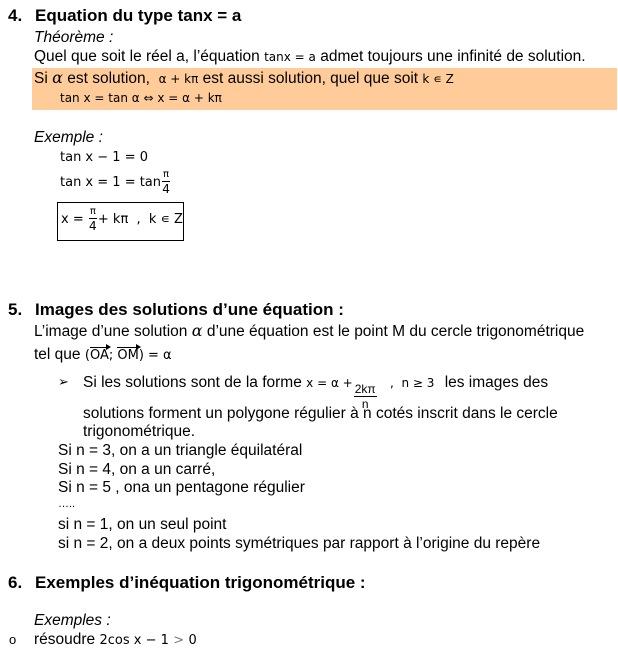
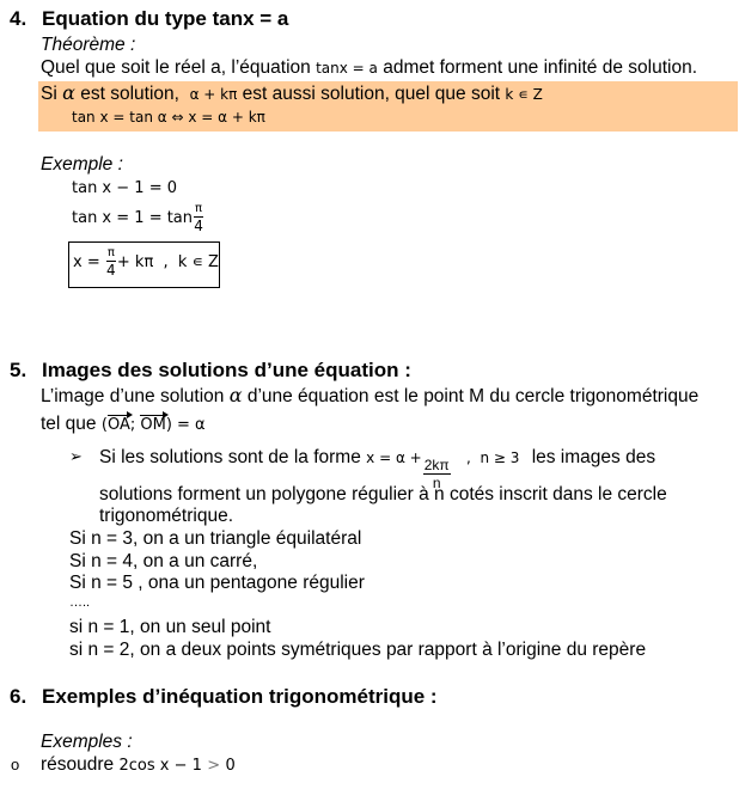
  4. Equation du type tanx = a
  Théorème :
- Quel que soit le réel a, l’équation tanx = a admet toujours une infinité de solution.
+ Quel que soit le réel a, l’équation tanx = a admet forment une infinité de solution.
  Si α est solution, α + kπ est aussi solution, quel que soit k ∊ Z
  tan x = tan α ⇔ x = α + kπ
  Exemple :
  tan x − 1 = 0
  tan x = 1 = tan
  π
  4
  x =
  π
  4
  + kπ , k ∊ Z
  5. Images des solutions d’une équation :
  L’image d’une solution α d’une équation est le point M du cercle trigonométrique
  tel que (OA; OM) = α
  ➢
  Si les solutions sont de la forme x = α +
  2kπ
  n
  , n ≥ 3 les images des
  solutions forment un polygone régulier à n cotés inscrit dans le cercle
  trigonométrique.
  Si n = 3, on a un triangle équilatéral
  Si n = 4, on a un carré,
  Si n = 5 , ona un pentagone régulier
  …..
  si n = 1, on un seul point
  si n = 2, on a deux points symétriques par rapport à l’origine du repère
  6. Exemples d’inéquation trigonométrique :
  Exemples :
  o
  résoudre 2cos x − 1 > 0
